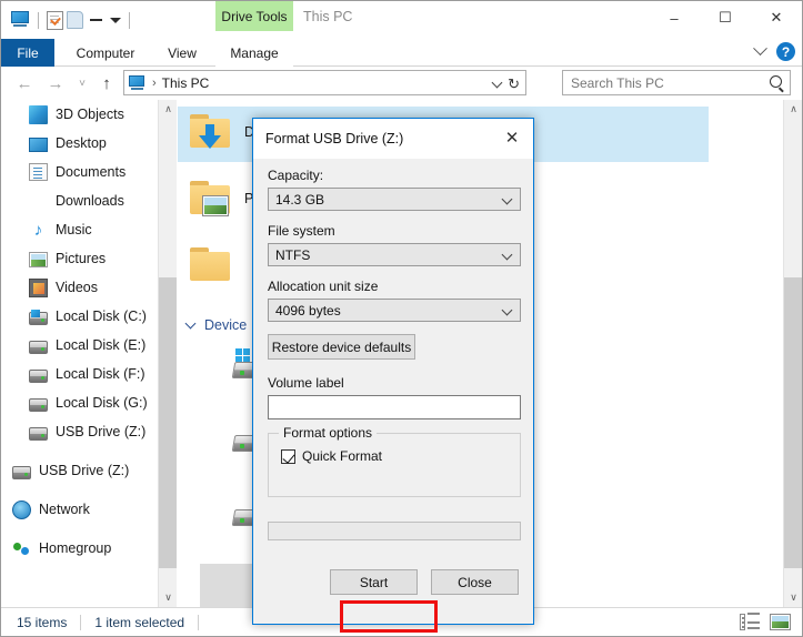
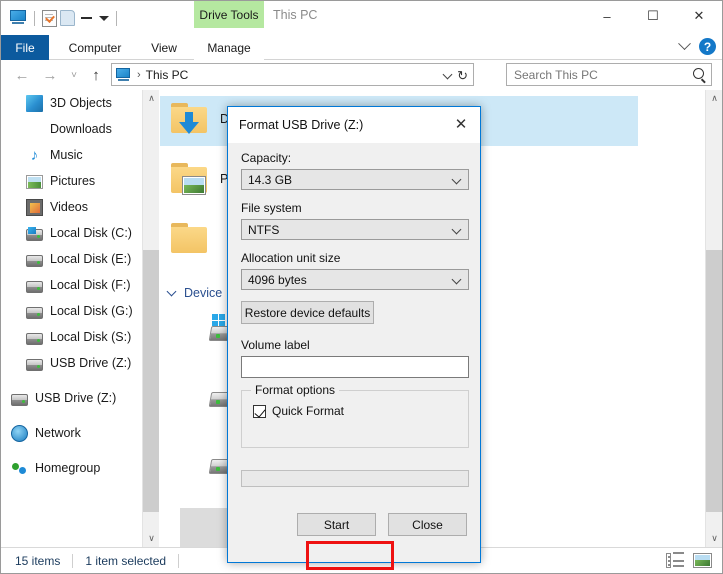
  Drive Tools
  This PC
  –
  ☐
  ✕
  File
  Computer
  View
  Manage
  ?
  ←
  →
  ˅
  ↑
  ›
  This PC
  ↻
  Search This PC
  3D Objects
- Desktop
- Documents
  Downloads
  ♪
  Music
  Pictures
  Videos
  Local Disk (C:)
  Local Disk (E:)
  Local Disk (F:)
  Local Disk (G:)
+ Local Disk (S:)
  USB Drive (Z:)
  USB Drive (Z:)
  Network
  Homegroup
  ∧
  ∨
  Device
  ∧
  ∨
  15 items
  1 item selected
  Format USB Drive (Z:)
  ✕
  Capacity:
  14.3 GB
  File system
  NTFS
  Allocation unit size
  4096 bytes
  Restore device defaults
  Volume label
  Format options
  Quick Format
  Start
  Close
